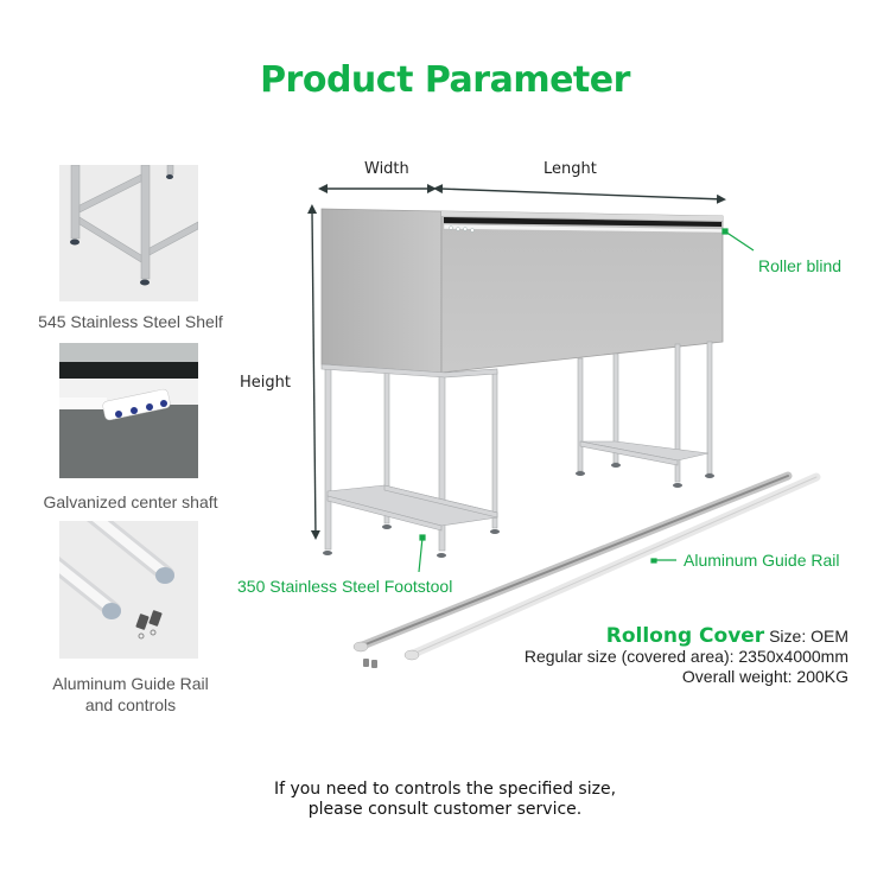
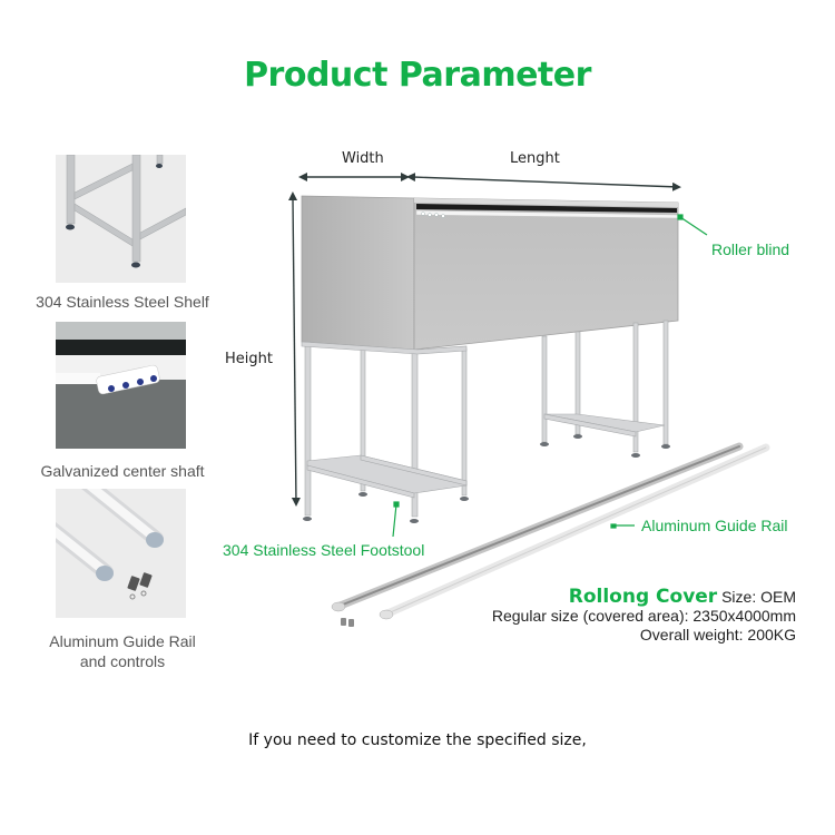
  Product Parameter
- 545 Stainless Steel Shelf
+ 304 Stainless Steel Shelf
  Galvanized center shaft
  Aluminum Guide Rail
  and controls
  Width
  Lenght
  Height
  Roller blind
- 350 Stainless Steel Footstool
+ 304 Stainless Steel Footstool
  Aluminum Guide Rail
  Rollong Cover Size: OEM
  Regular size (covered area): 2350x4000mm
  Overall weight: 200KG
- If you need to controls the specified size,
+ If you need to customize the specified size,
- please consult customer service.
